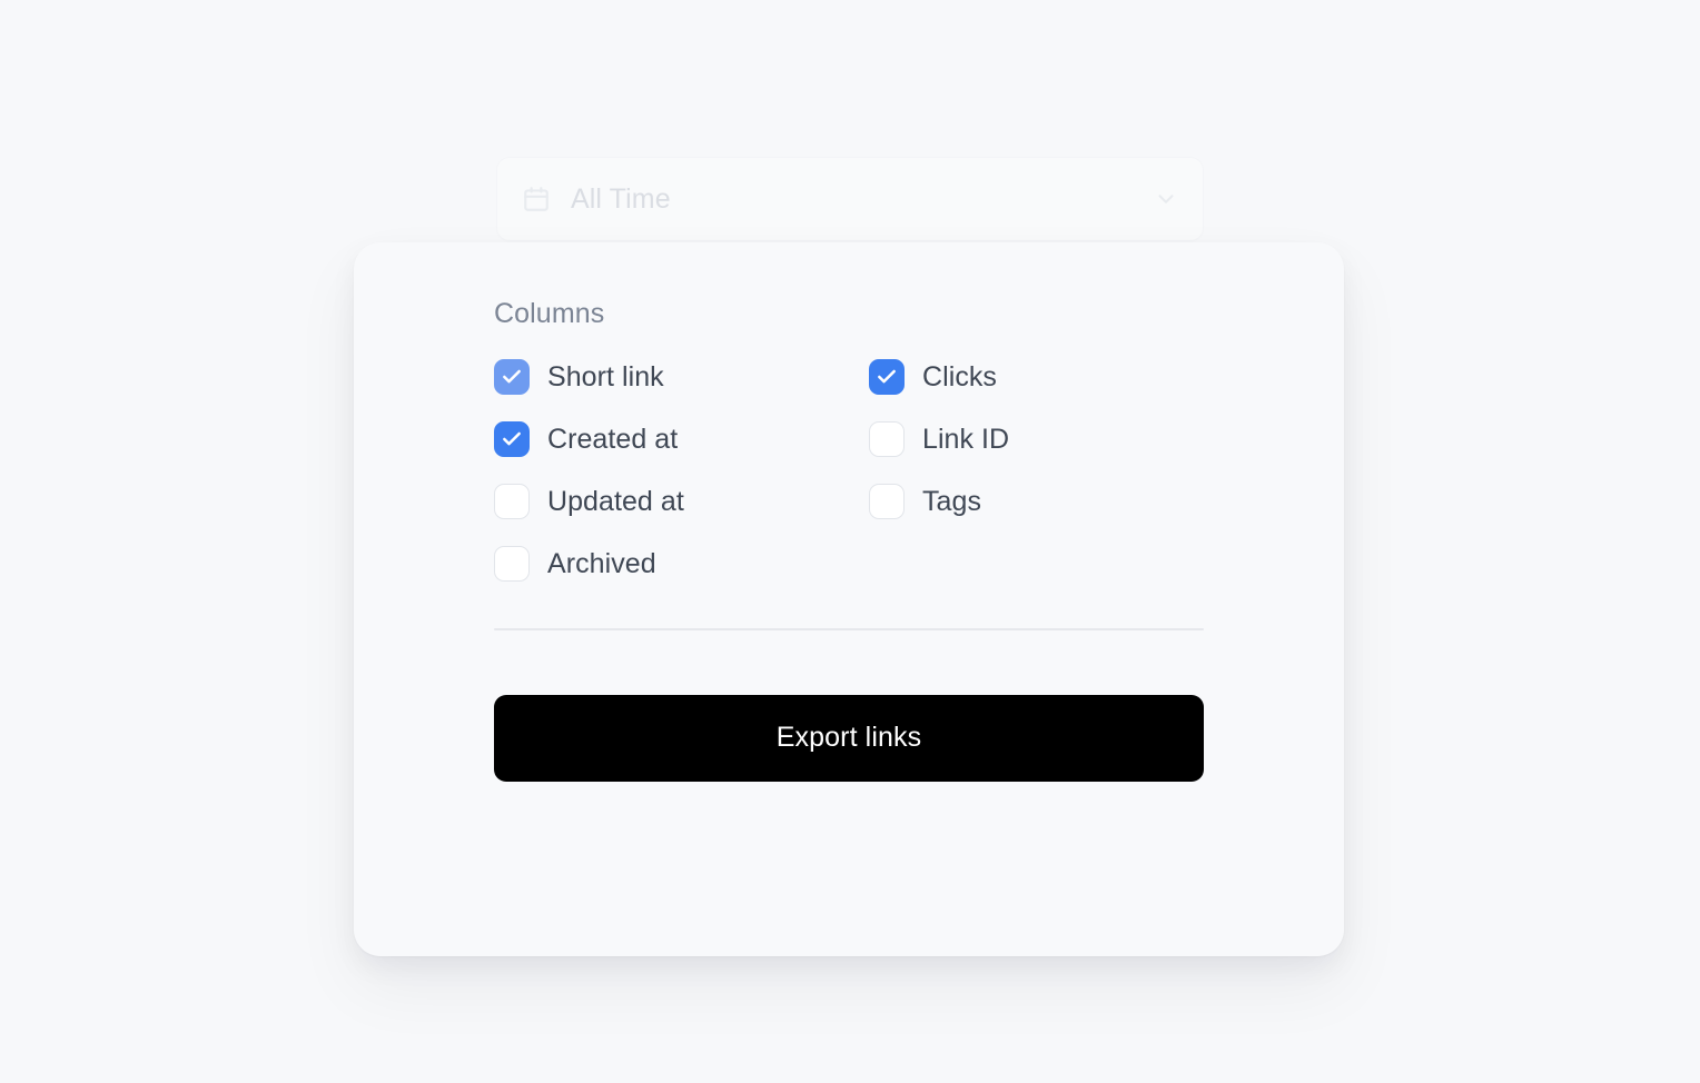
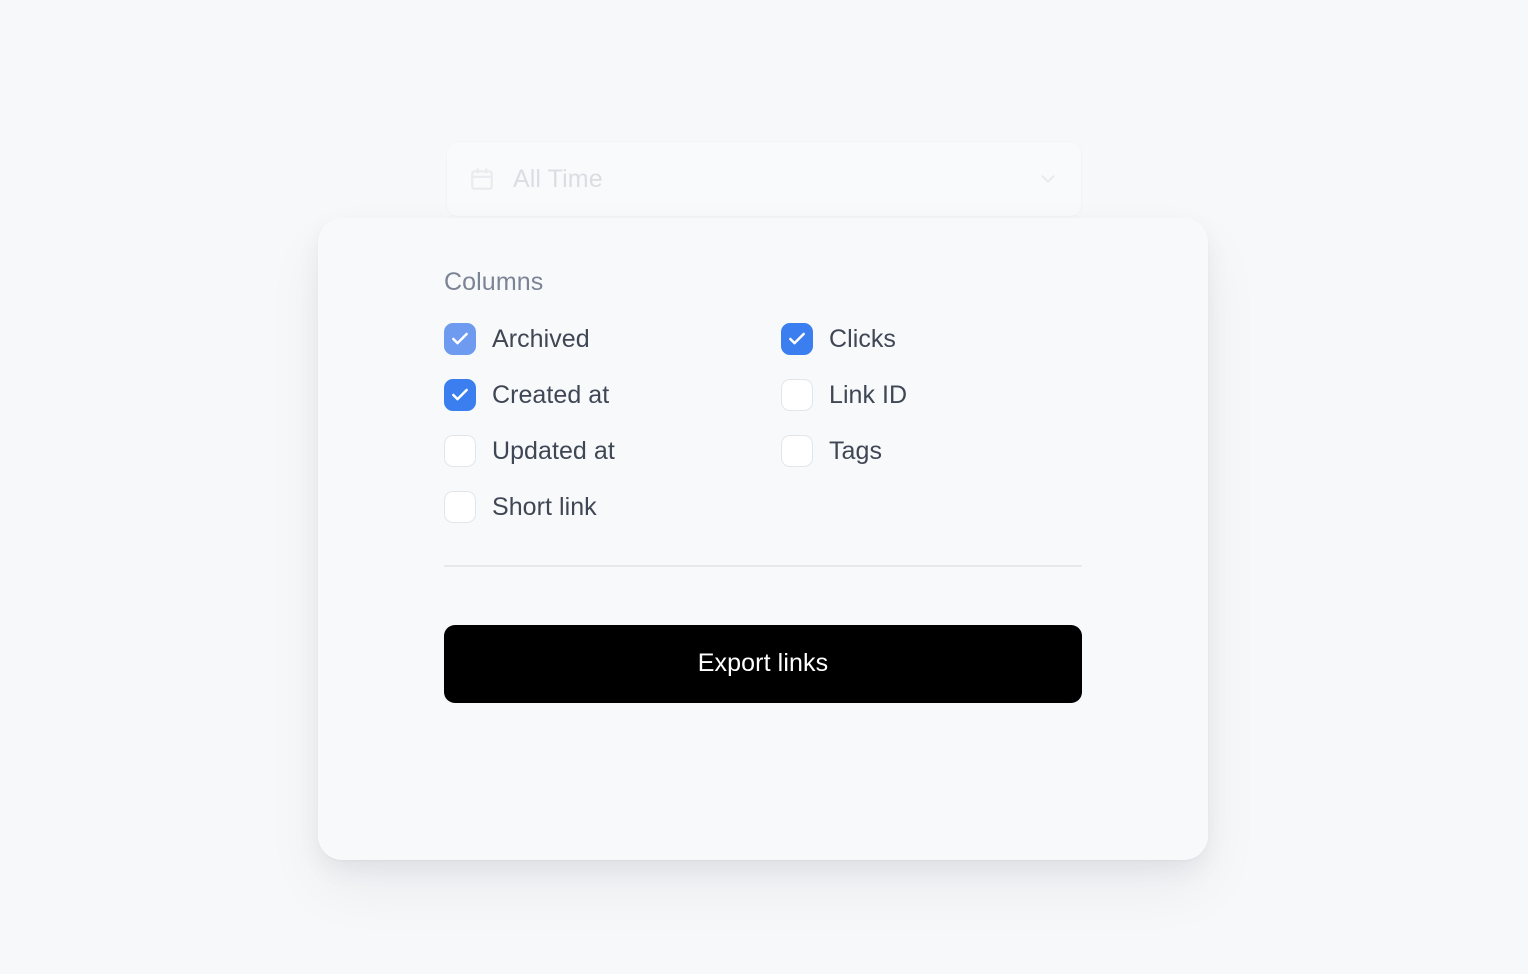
  All Time
  Columns
- Short link
+ Archived
  Clicks
  Created at
  Link ID
  Updated at
  Tags
- Archived
+ Short link
  Export links
